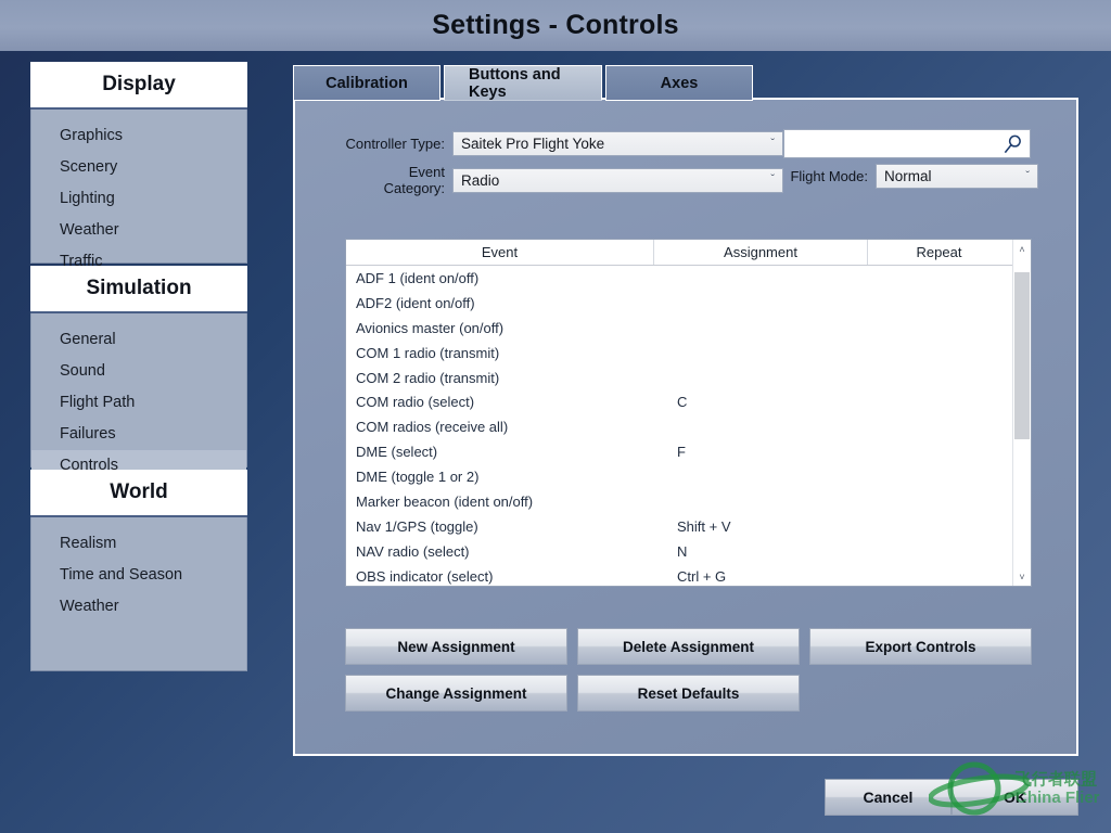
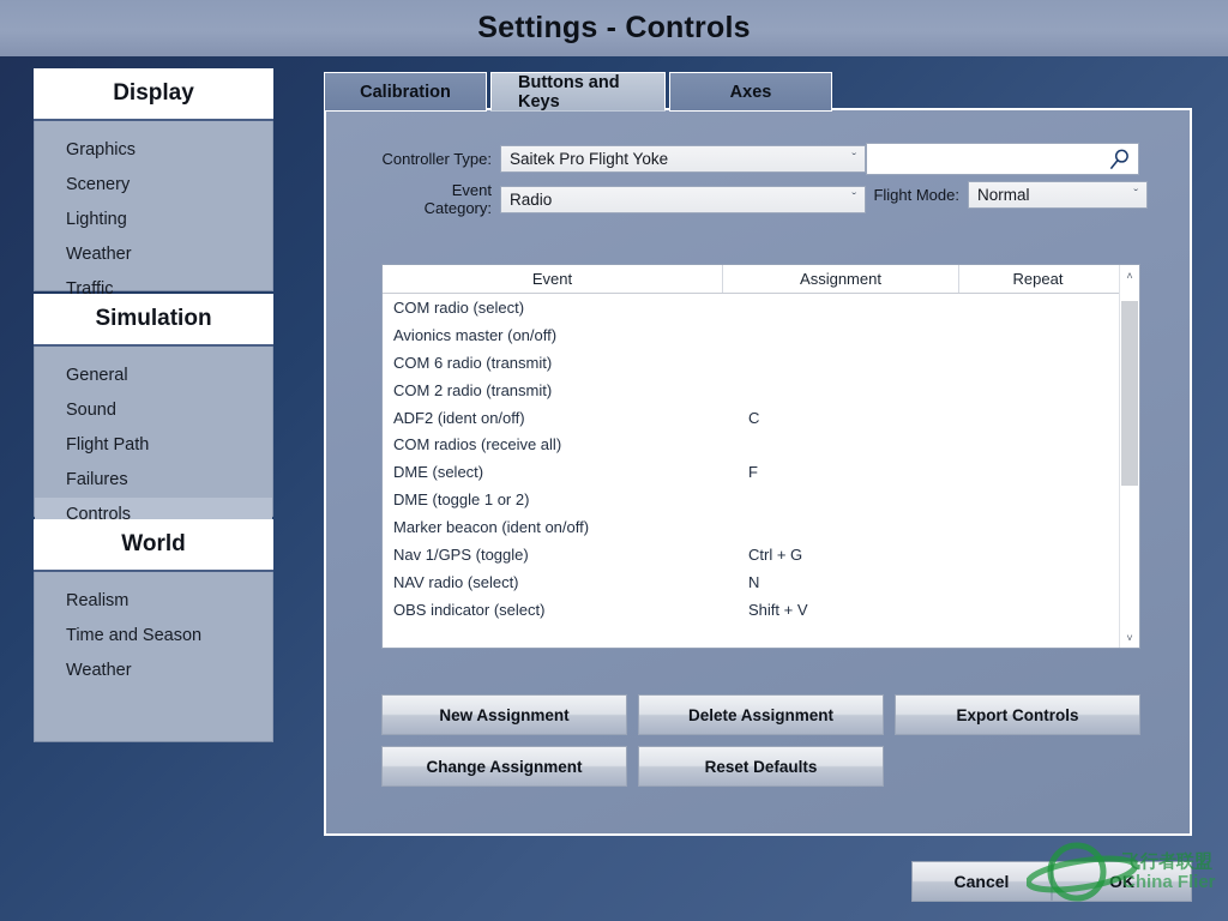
  Settings - Controls
  Display
  Graphics
  Scenery
  Lighting
  Weather
  Traffic
  Simulation
  General
  Sound
  Flight Path
  Failures
  Controls
  World
  Realism
  Time and Season
  Weather
  Calibration
  Buttons and Keys
  Axes
  Controller Type:
  Saitek Pro Flight Yoke
  ˇ
  Event Category:
  Radio
  ˇ
  Flight Mode:
  Normal
  ˇ
  Event
  Assignment
  Repeat
- ADF 1 (ident on/off)
- ADF2 (ident on/off)
+ COM radio (select)
  Avionics master (on/off)
- COM 1 radio (transmit)
+ COM 6 radio (transmit)
  COM 2 radio (transmit)
- COM radio (select)
+ ADF2 (ident on/off)
  C
  COM radios (receive all)
  DME (select)
  F
  DME (toggle 1 or 2)
  Marker beacon (ident on/off)
  Nav 1/GPS (toggle)
- Shift + V
+ Ctrl + G
  NAV radio (select)
  N
  OBS indicator (select)
- Ctrl + G
+ Shift + V
  ˄
  ˅
  New Assignment
  Delete Assignment
  Export Controls
  Change Assignment
  Reset Defaults
  Cancel
  OK
  飞行者联盟
  China Flier
